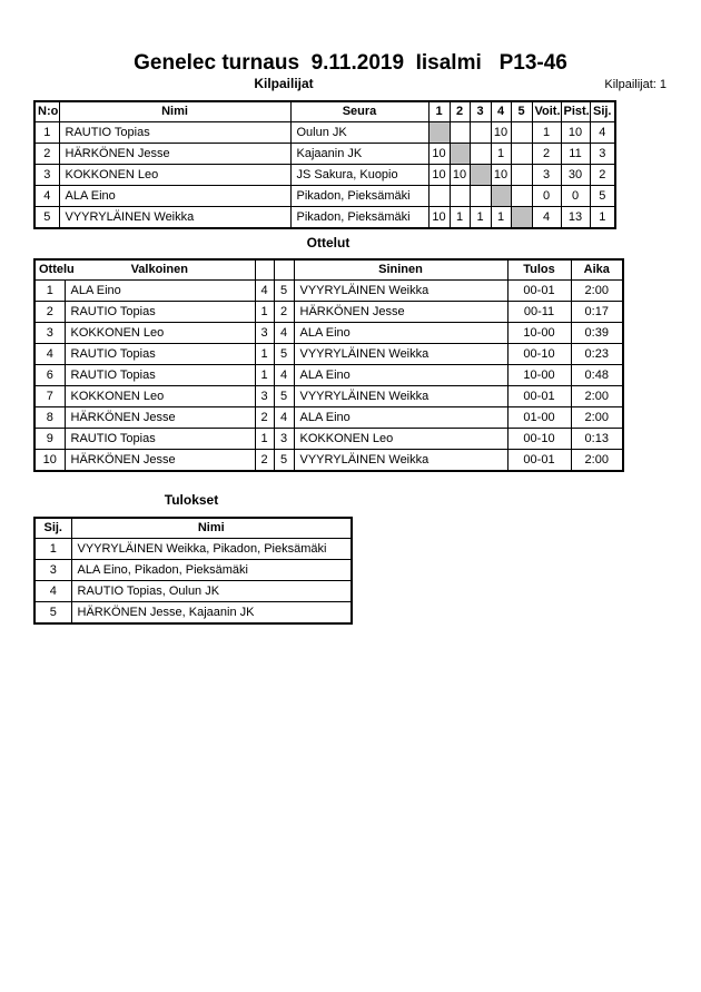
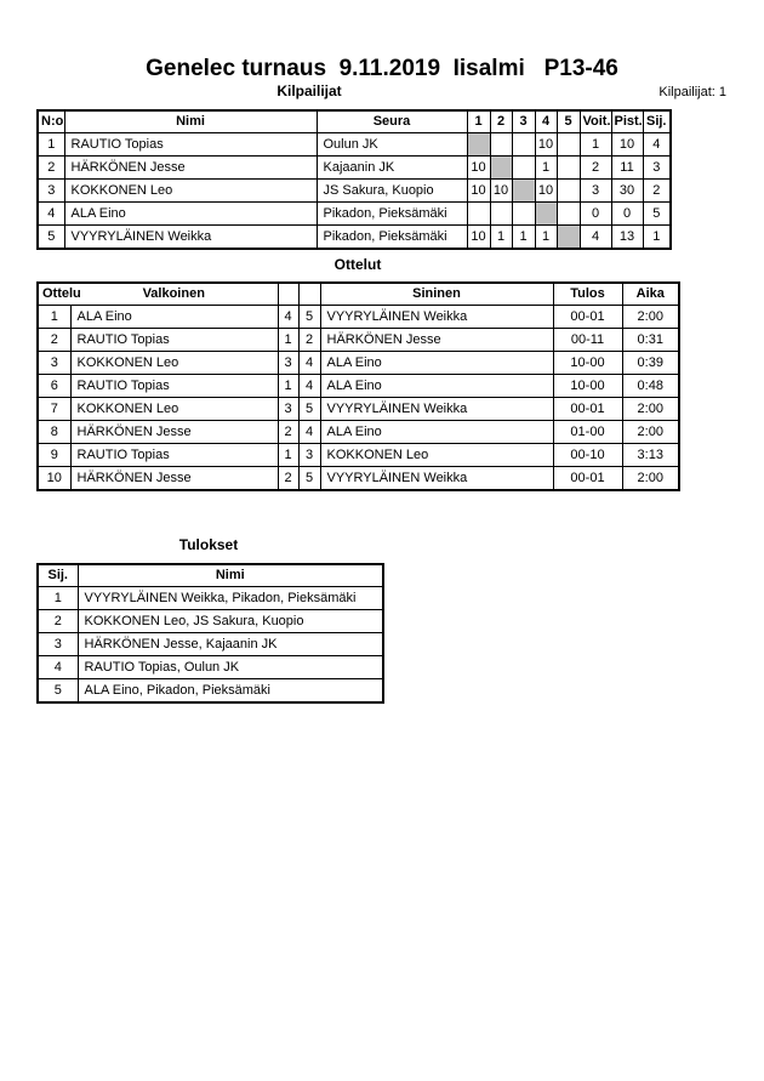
  Genelec turnaus 9.11.2019 Iisalmi P13-46
  Kilpailijat
  Kilpailijat: 1
  N:o	Nimi	Seura	1	2	3	4	5	Voit.	Pist.	Sij.
  1	RAUTIO Topias	Oulun JK				10		1	10	4
  2	HÄRKÖNEN Jesse	Kajaanin JK	10			1		2	11	3
  3	KOKKONEN Leo	JS Sakura, Kuopio	10	10		10		3	30	2
  4	ALA Eino	Pikadon, Pieksämäki						0	0	5
  5	VYYRYLÄINEN Weikka	Pikadon, Pieksämäki	10	1	1	1		4	13	1
  Ottelut
  Ottelu	Valkoinen			Sininen	Tulos	Aika
  1	ALA Eino	4	5	VYYRYLÄINEN Weikka	00-01	2:00
- 2	RAUTIO Topias	1	2	HÄRKÖNEN Jesse	00-11	0:17
+ 2	RAUTIO Topias	1	2	HÄRKÖNEN Jesse	00-11	0:31
  3	KOKKONEN Leo	3	4	ALA Eino	10-00	0:39
- 4	RAUTIO Topias	1	5	VYYRYLÄINEN Weikka	00-10	0:23
  6	RAUTIO Topias	1	4	ALA Eino	10-00	0:48
  7	KOKKONEN Leo	3	5	VYYRYLÄINEN Weikka	00-01	2:00
  8	HÄRKÖNEN Jesse	2	4	ALA Eino	01-00	2:00
- 9	RAUTIO Topias	1	3	KOKKONEN Leo	00-10	0:13
+ 9	RAUTIO Topias	1	3	KOKKONEN Leo	00-10	3:13
  10	HÄRKÖNEN Jesse	2	5	VYYRYLÄINEN Weikka	00-01	2:00
  Tulokset
  Sij.	Nimi
  1	VYYRYLÄINEN Weikka, Pikadon, Pieksämäki
+ 2	KOKKONEN Leo, JS Sakura, Kuopio
- 3	ALA Eino, Pikadon, Pieksämäki
+ 3	HÄRKÖNEN Jesse, Kajaanin JK
  4	RAUTIO Topias, Oulun JK
- 5	HÄRKÖNEN Jesse, Kajaanin JK
+ 5	ALA Eino, Pikadon, Pieksämäki
